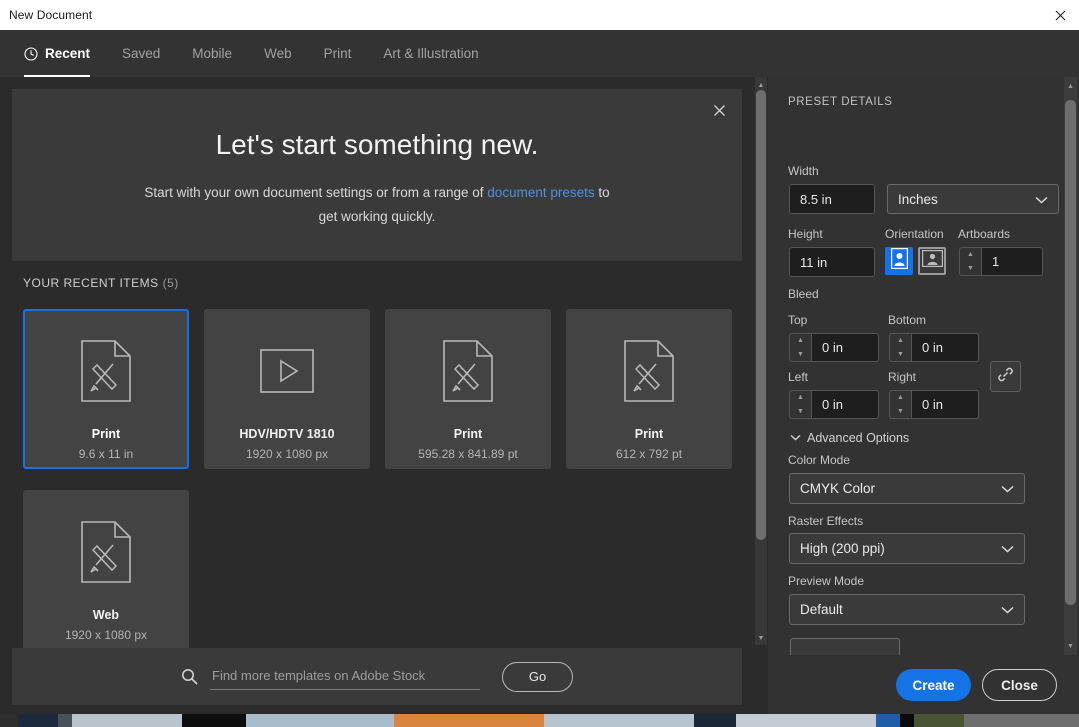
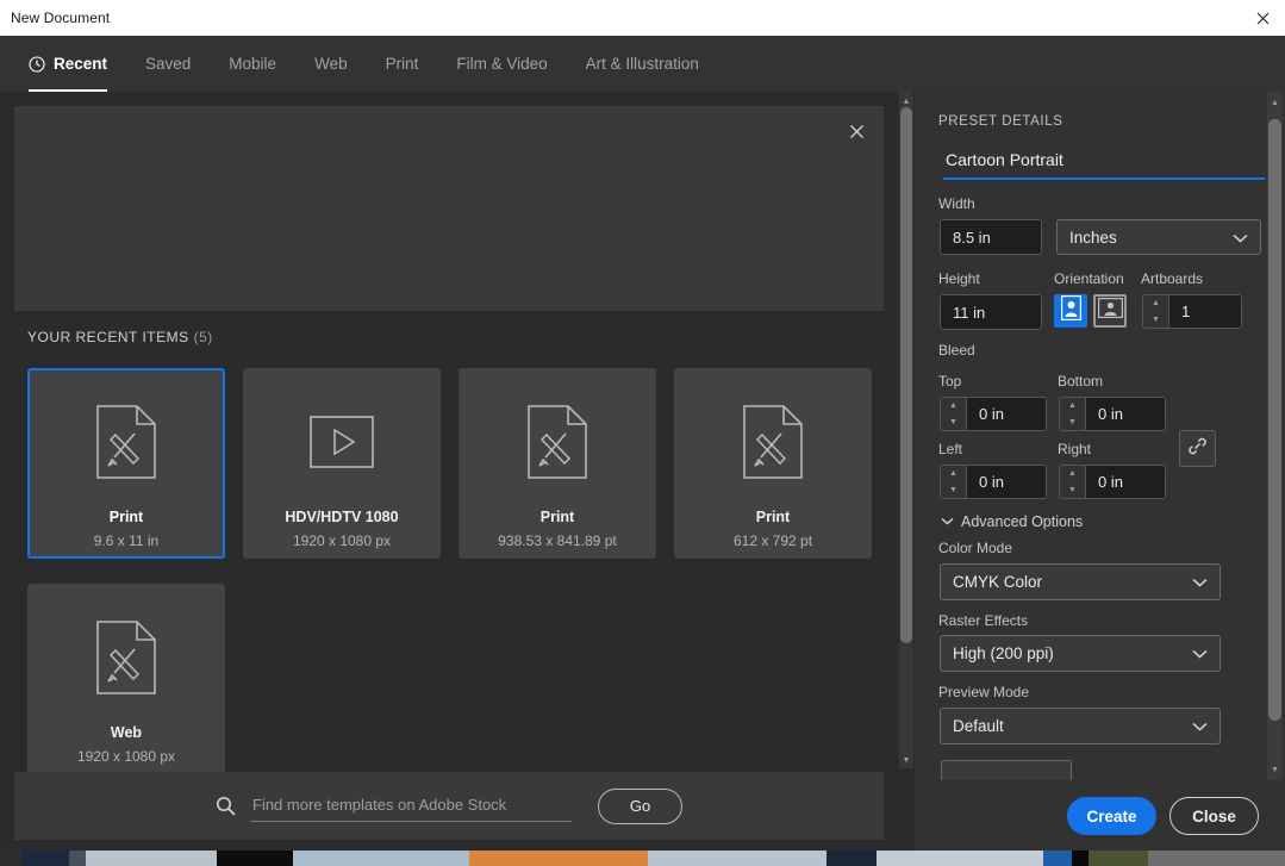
  New Document
  Recent
  Saved
  Mobile
  Web
  Print
+ Film & Video
  Art & Illustration
- Let's start something new.
- Start with your own document settings or from a range of document presets to get working quickly.
  YOUR RECENT ITEMS (5)
  Print
  9.6 x 11 in
- HDV/HDTV 1810
+ HDV/HDTV 1080
  1920 x 1080 px
  Print
- 595.28 x 841.89 pt
+ 938.53 x 841.89 pt
  Print
  612 x 792 pt
  Web
  1920 x 1080 px
  Find more templates on Adobe Stock
  Go
  PRESET DETAILS
+ Cartoon Portrait
  Width
  8.5 in
  Inches
  Height
  11 in
  Orientation
  Artboards
  1
  Bleed
  Top
  0 in
  Bottom
  0 in
  Left
  0 in
  Right
  0 in
  Advanced Options
  Color Mode
  CMYK Color
  Raster Effects
  High (200 ppi)
  Preview Mode
  Default
  Create
  Close
